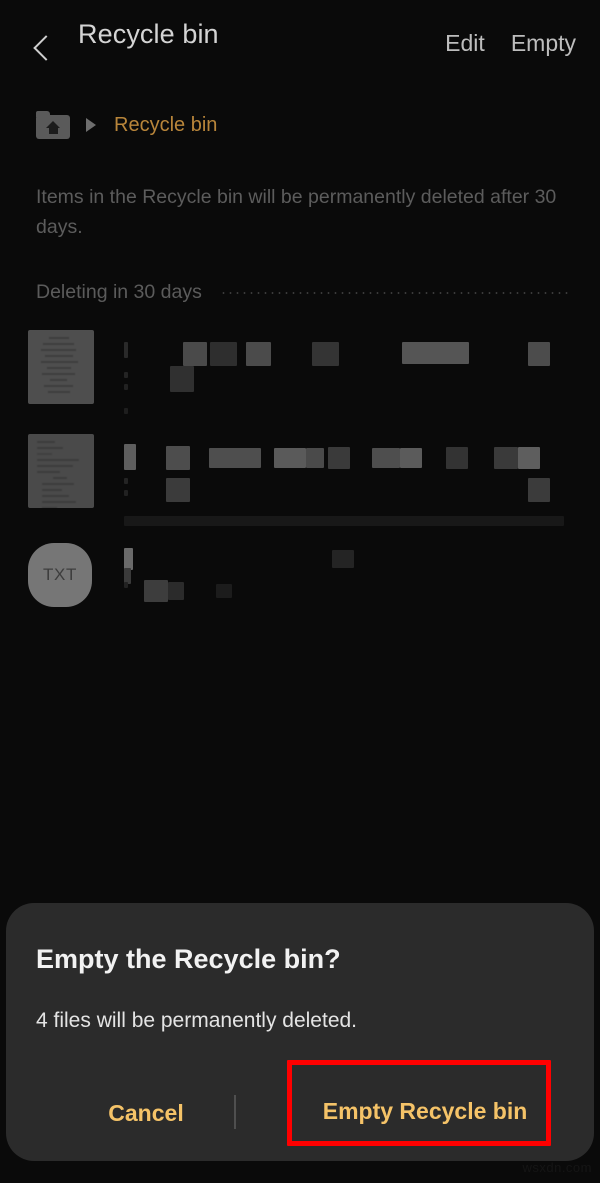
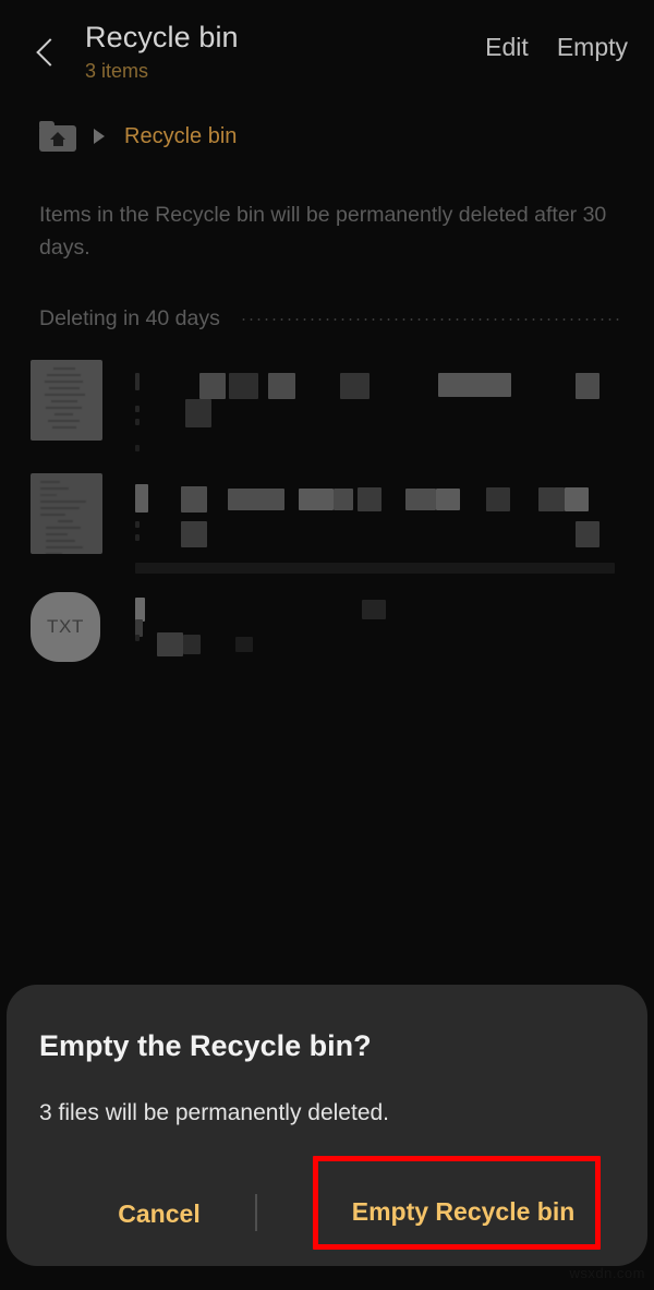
  Recycle bin
+ 3 items
  Edit
  Empty
  Recycle bin
  Items in the Recycle bin will be permanently deleted after 30 days.
- Deleting in 30 days
+ Deleting in 40 days
  TXT
  Empty the Recycle bin?
- 4 files will be permanently deleted.
+ 3 files will be permanently deleted.
  Cancel
  Empty Recycle bin
  wsxdn.com
